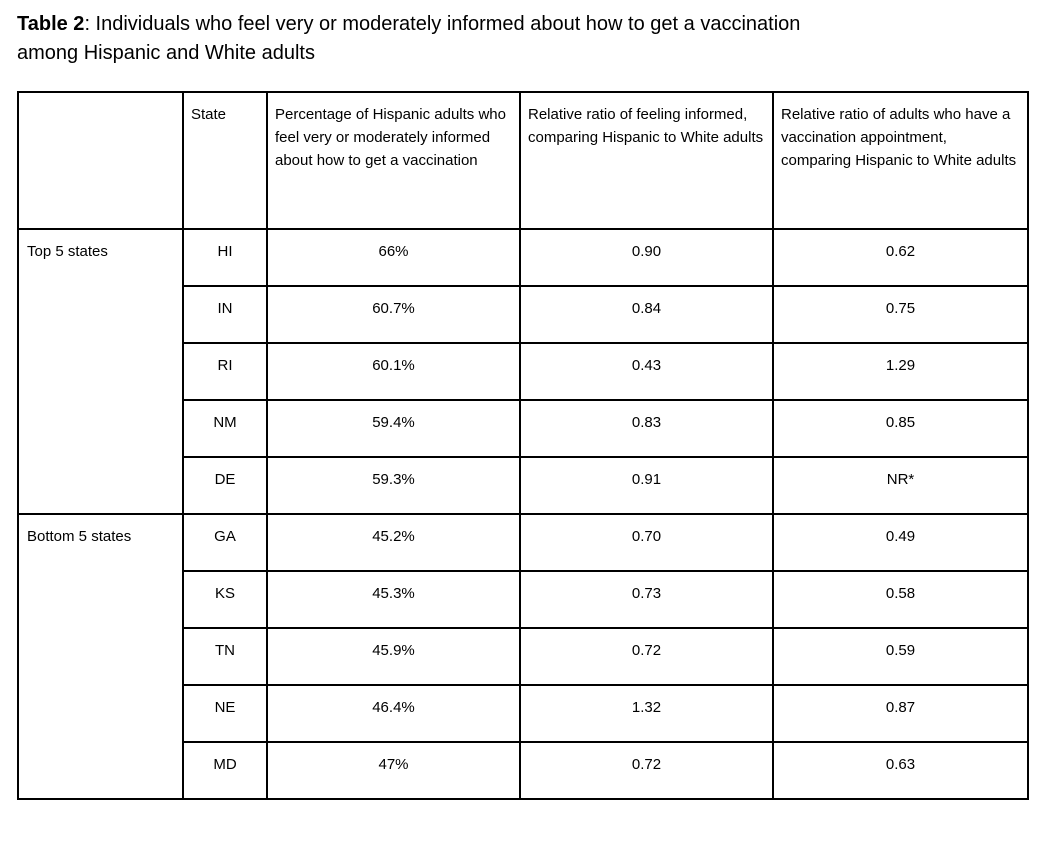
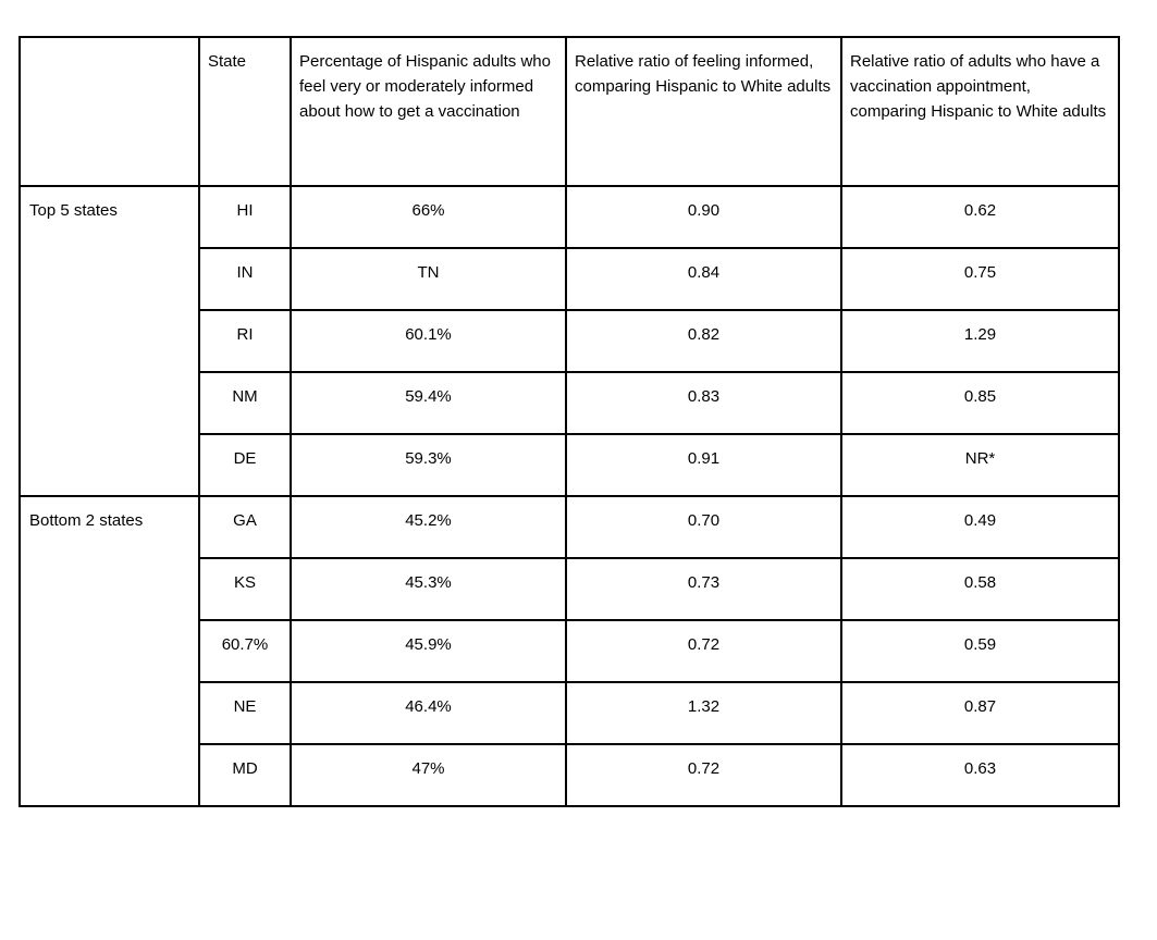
- Table 2: Individuals who feel very or moderately informed about how to get a vaccination
- among Hispanic and White adults
  	State	Percentage of Hispanic adults who feel very or moderately informed about how to get a vaccination	Relative ratio of feeling informed, comparing Hispanic to White adults	Relative ratio of adults who have a vaccination appointment, comparing Hispanic to White adults
  Top 5 states	HI	66%	0.90	0.62
- IN	60.7%	0.84	0.75
+ IN	TN	0.84	0.75
- RI	60.1%	0.43	1.29
+ RI	60.1%	0.82	1.29
  NM	59.4%	0.83	0.85
  DE	59.3%	0.91	NR*
- Bottom 5 states	GA	45.2%	0.70	0.49
+ Bottom 2 states	GA	45.2%	0.70	0.49
  KS	45.3%	0.73	0.58
- TN	45.9%	0.72	0.59
+ 60.7%	45.9%	0.72	0.59
  NE	46.4%	1.32	0.87
  MD	47%	0.72	0.63
